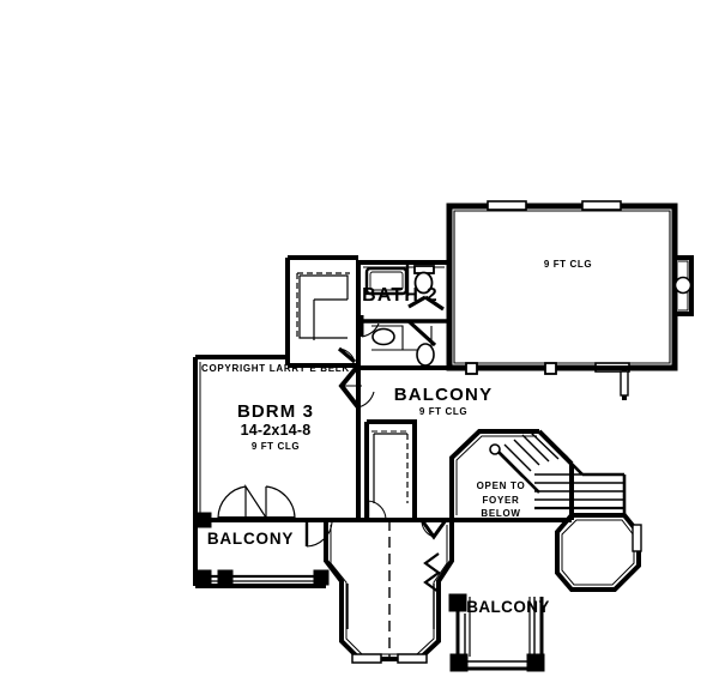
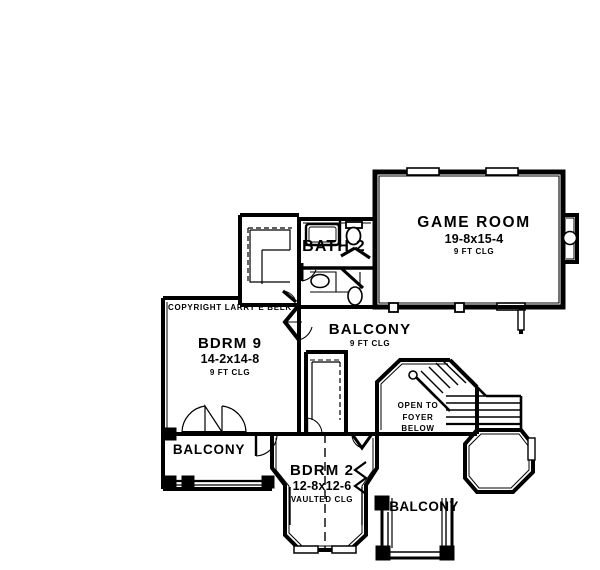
+ GAME ROOM
+ 19-8x15-4
  9 FT CLG
  BATH 2
  BALCONY
  9 FT CLG
- BDRM 3
+ BDRM 9
  14-2x14-8
  9 FT CLG
  BALCONY
+ BDRM 2
+ 12-8x12-6
+ VAULTED CLG
  BALCONY
  OPEN TO
  FOYER
  BELOW
  COPYRIGHT LARRY E BELK
